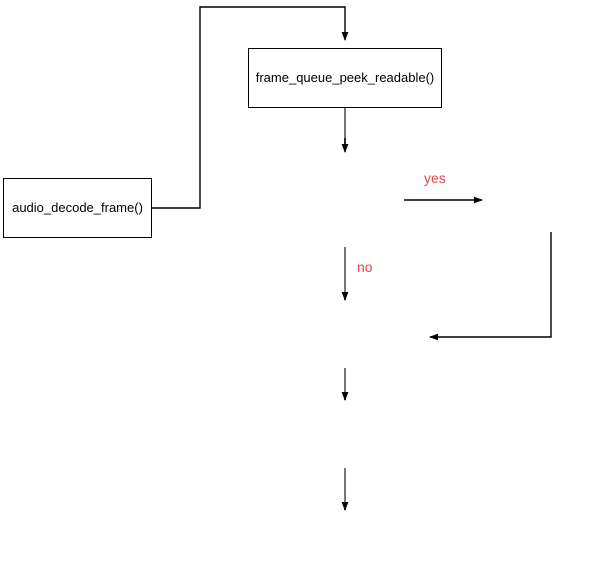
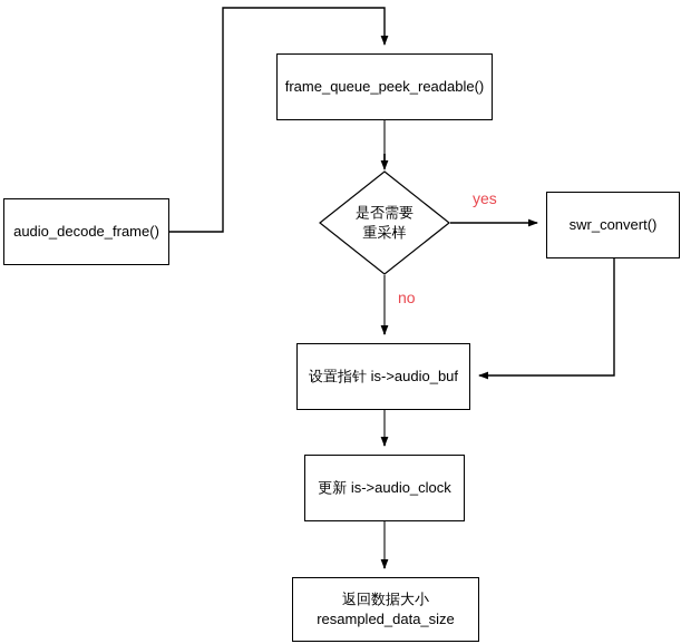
  frame_queue_peek_readable()
  audio_decode_frame()
+ 是否需要
+ 重采样
+ swr_convert()
+ 设置指针 is->audio_buf
+ 更新 is->audio_clock
+ 返回数据大小
+ resampled_data_size
  yes
  no
